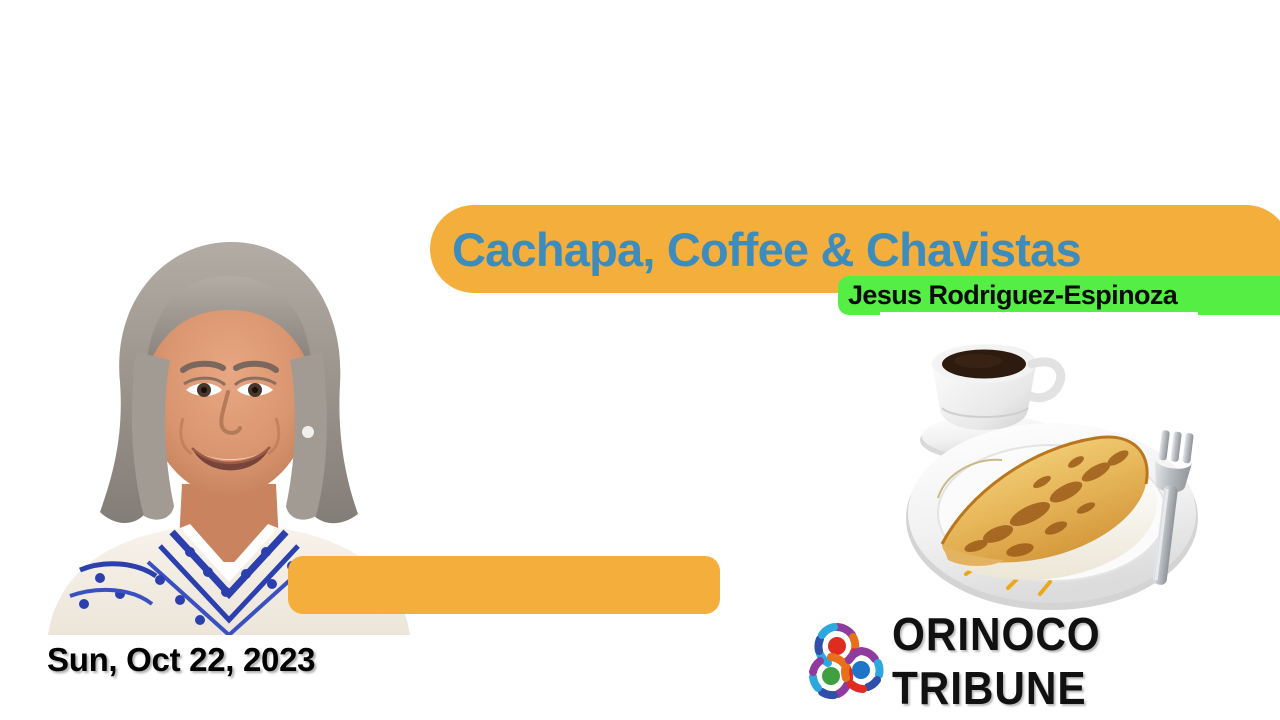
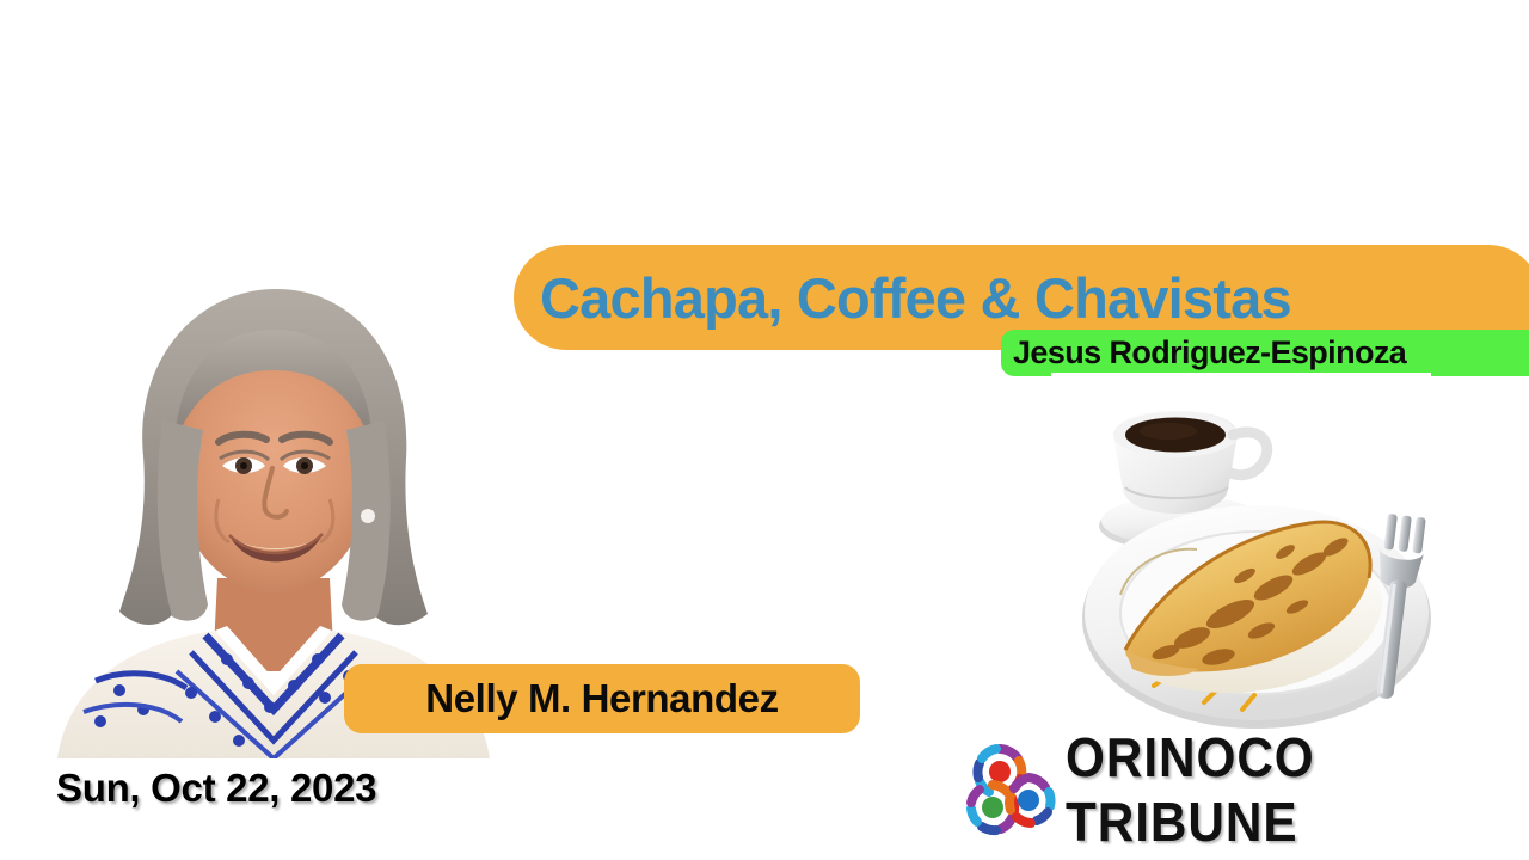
  Cachapa, Coffee & Chavistas
  Jesus Rodriguez-Espinoza
+ Nelly M. Hernandez
  Sun, Oct 22, 2023
  ORINOCO TRIBUNE
